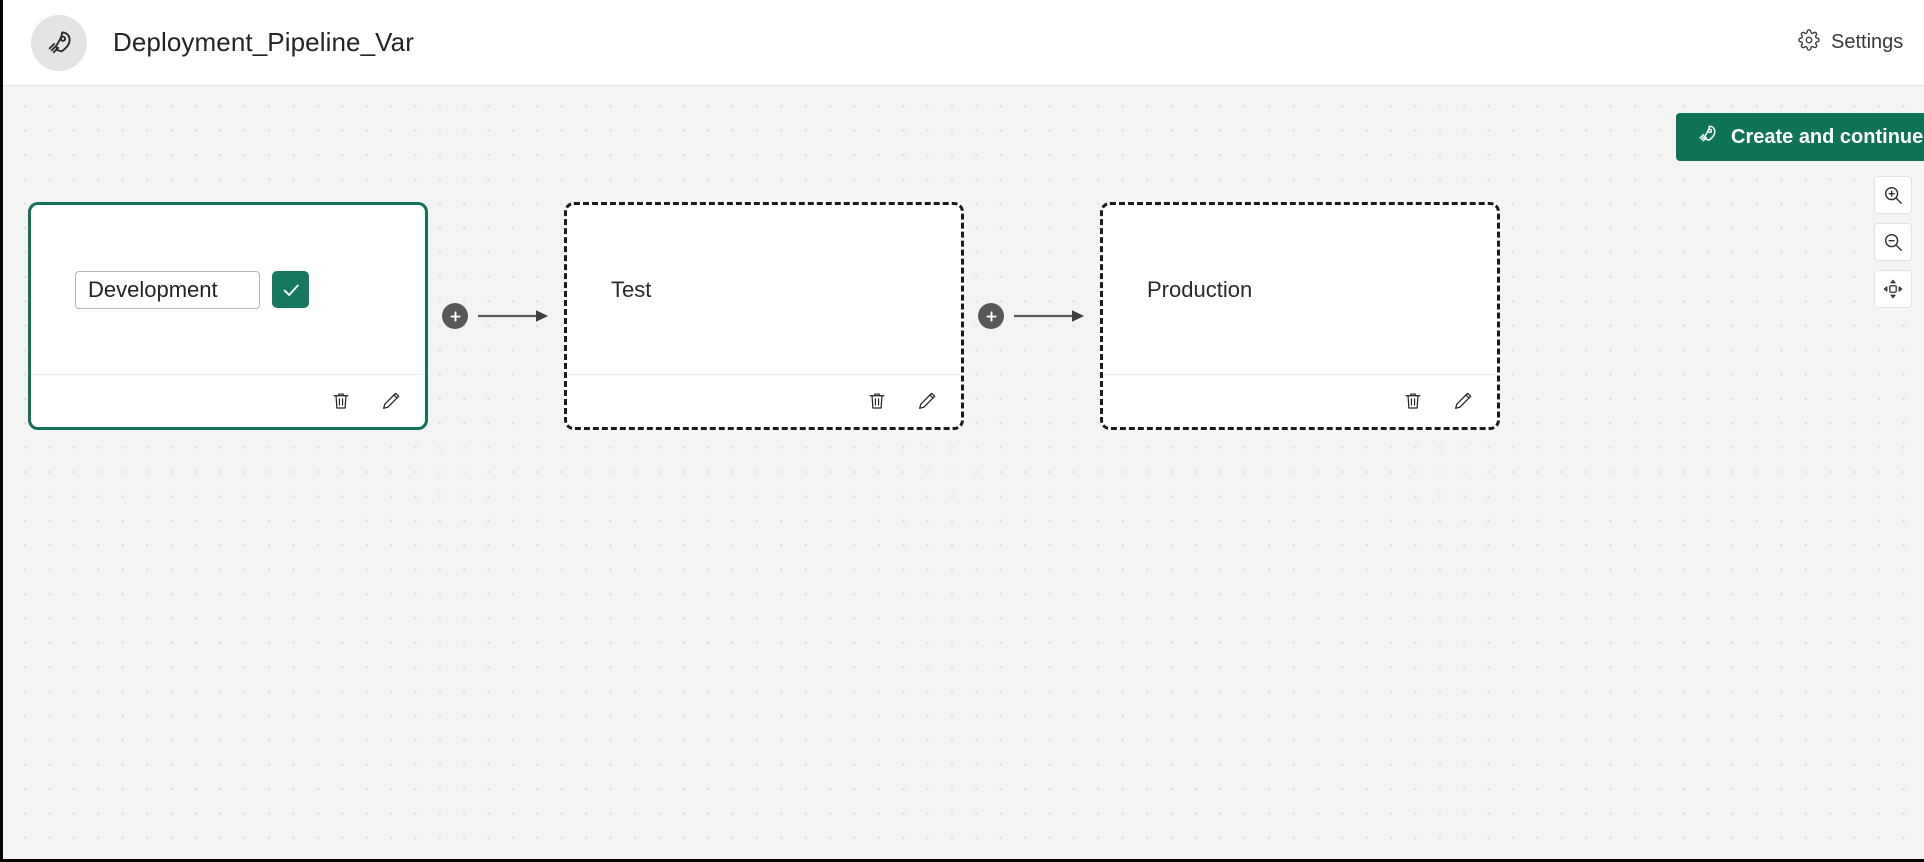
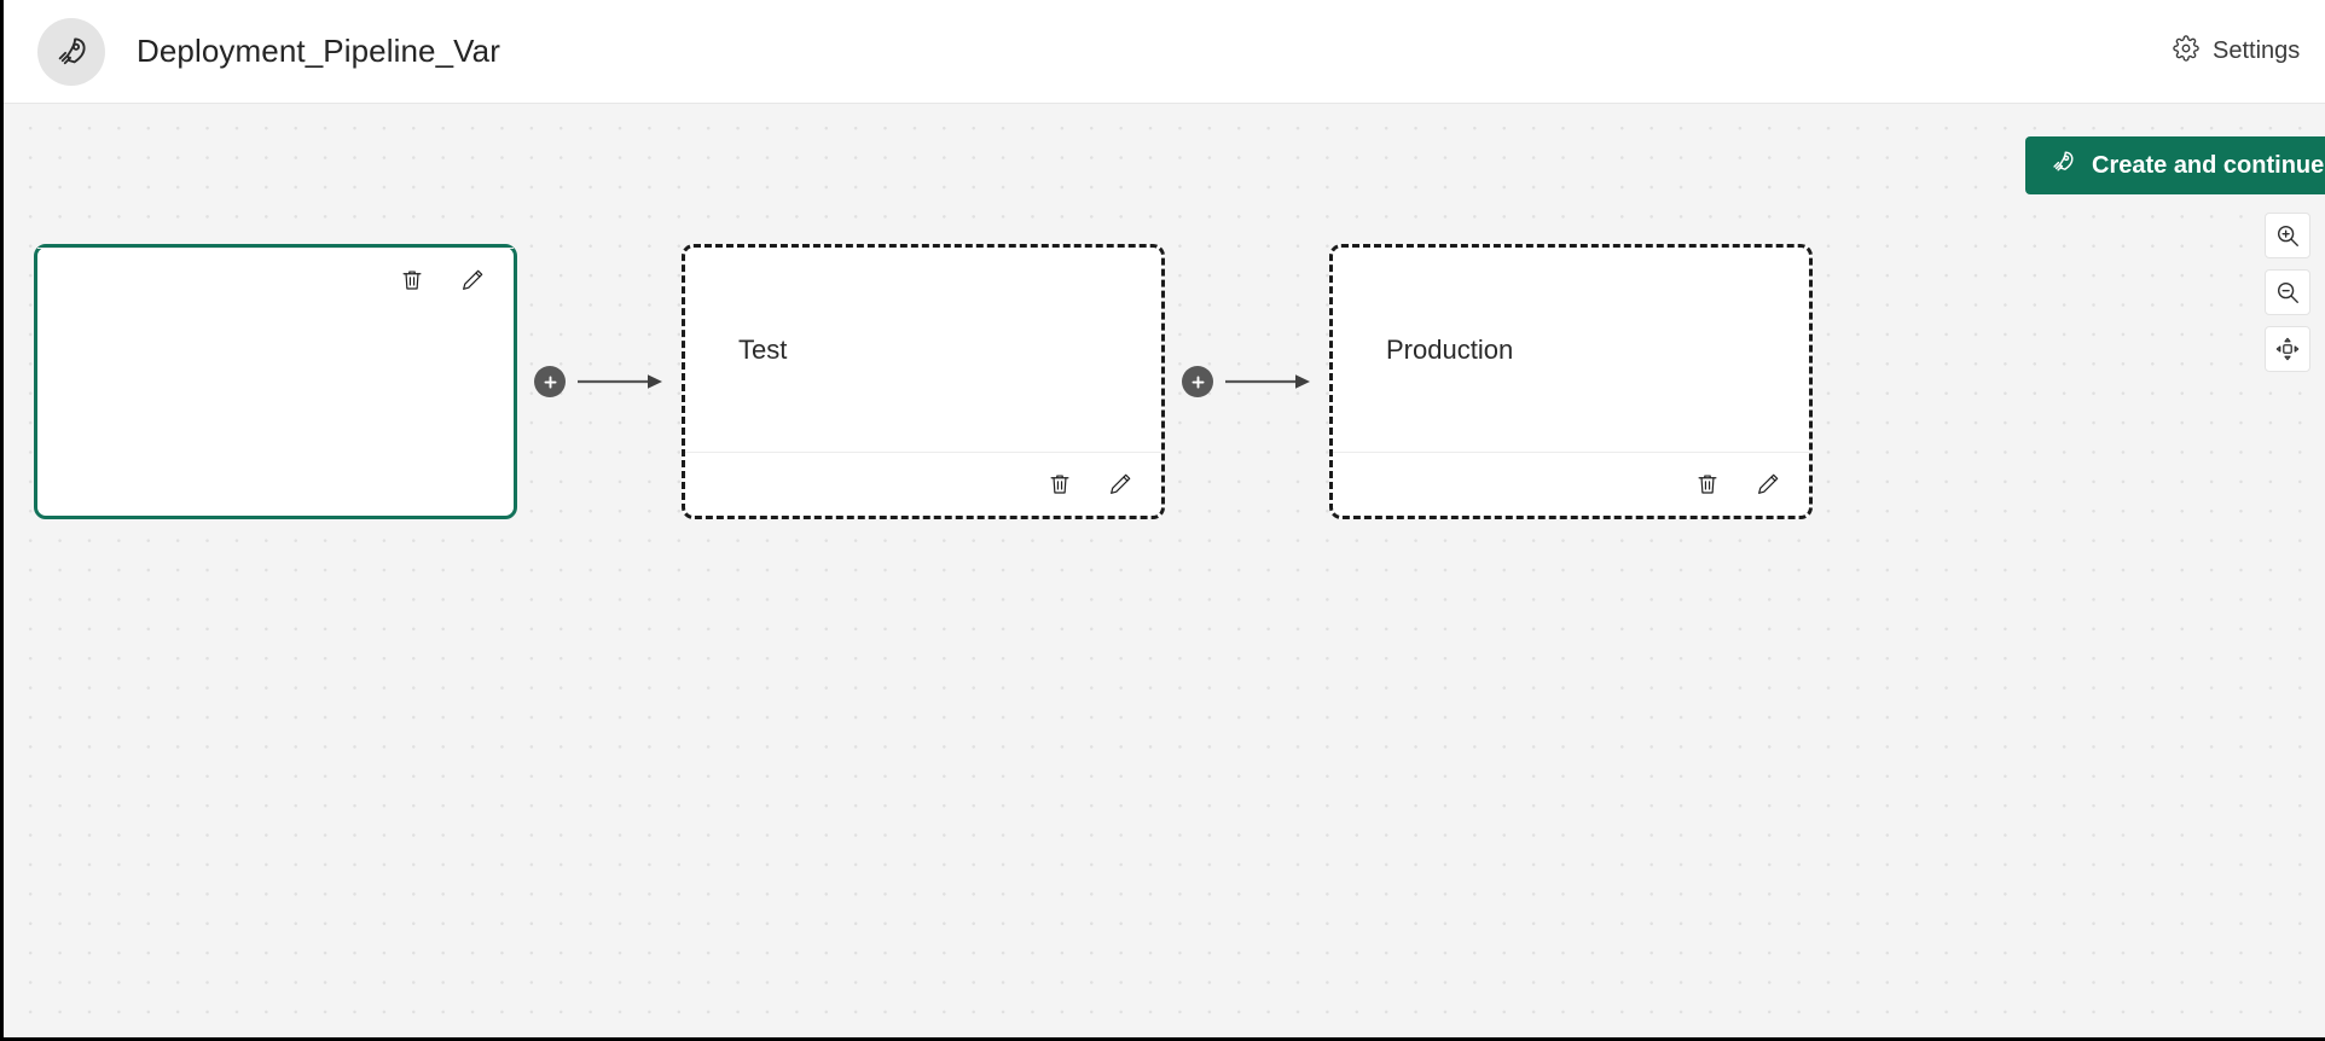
  Deployment_Pipeline_Var
  Settings
  Create and continue
- Development
  Test
  Production
